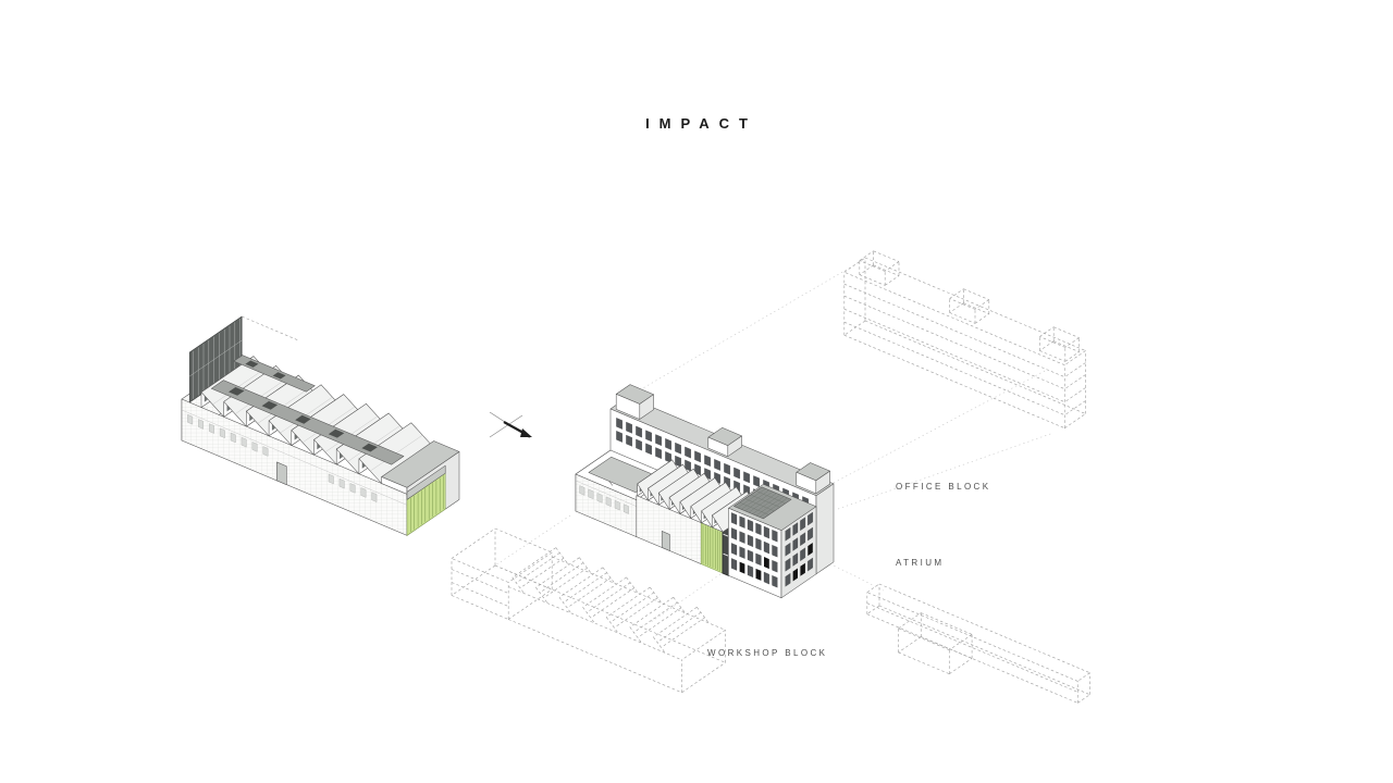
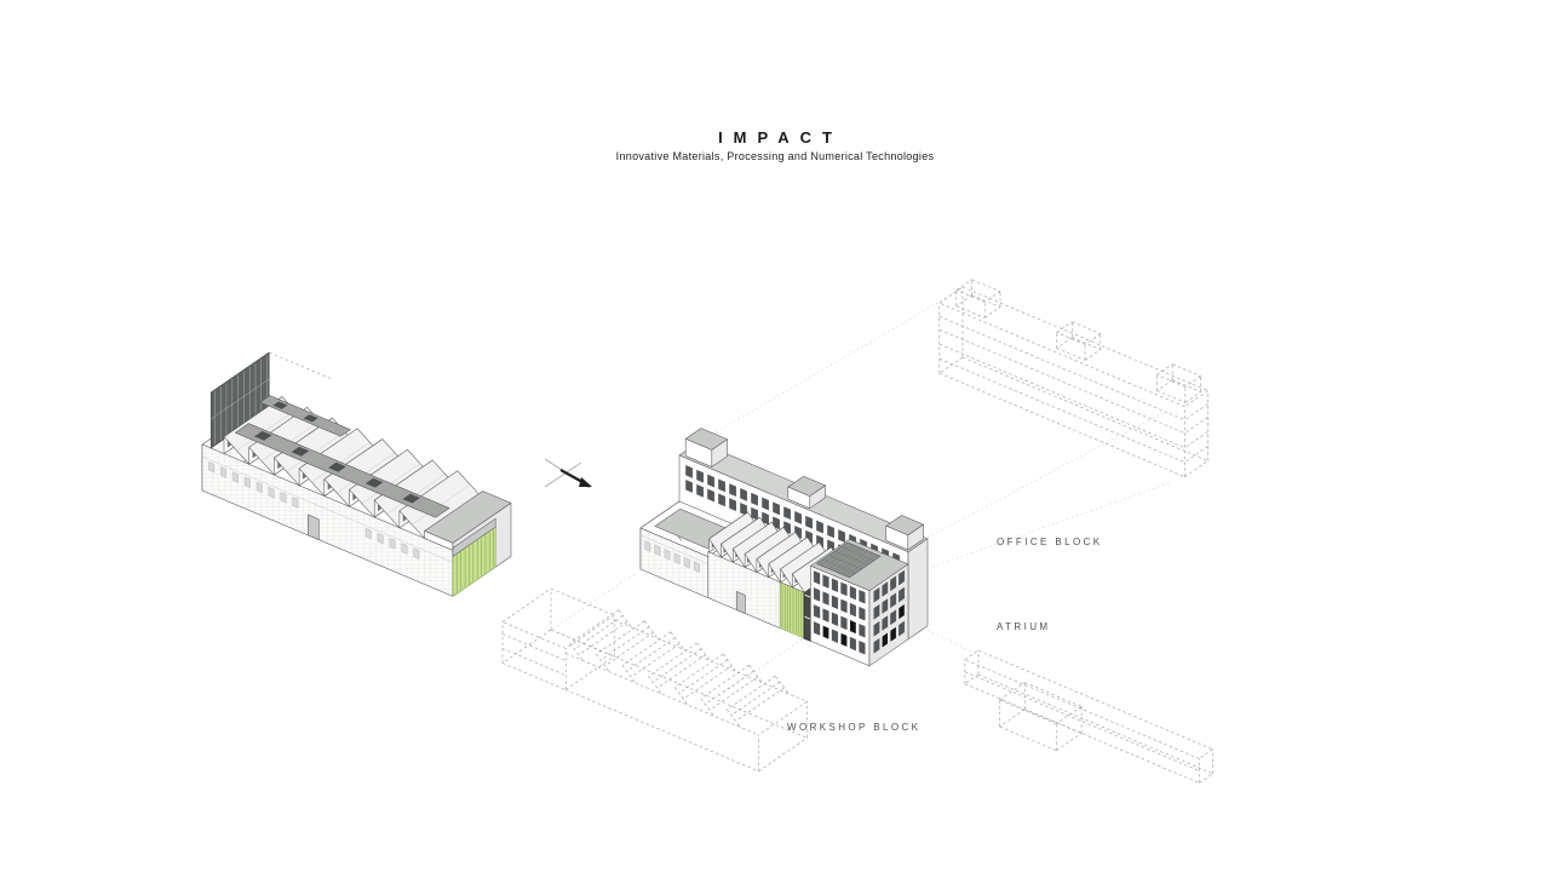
  IMPACT
+ Innovative Materials, Processing and Numerical Technologies
  OFFICE BLOCK
  ATRIUM
  WORKSHOP BLOCK
